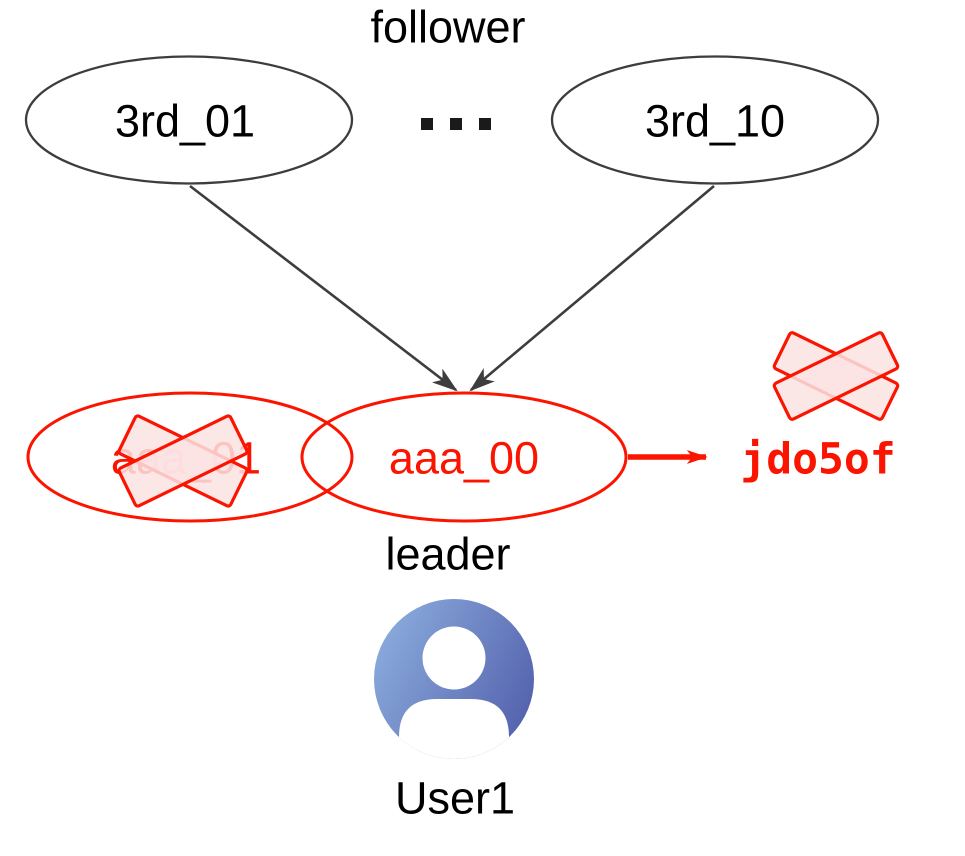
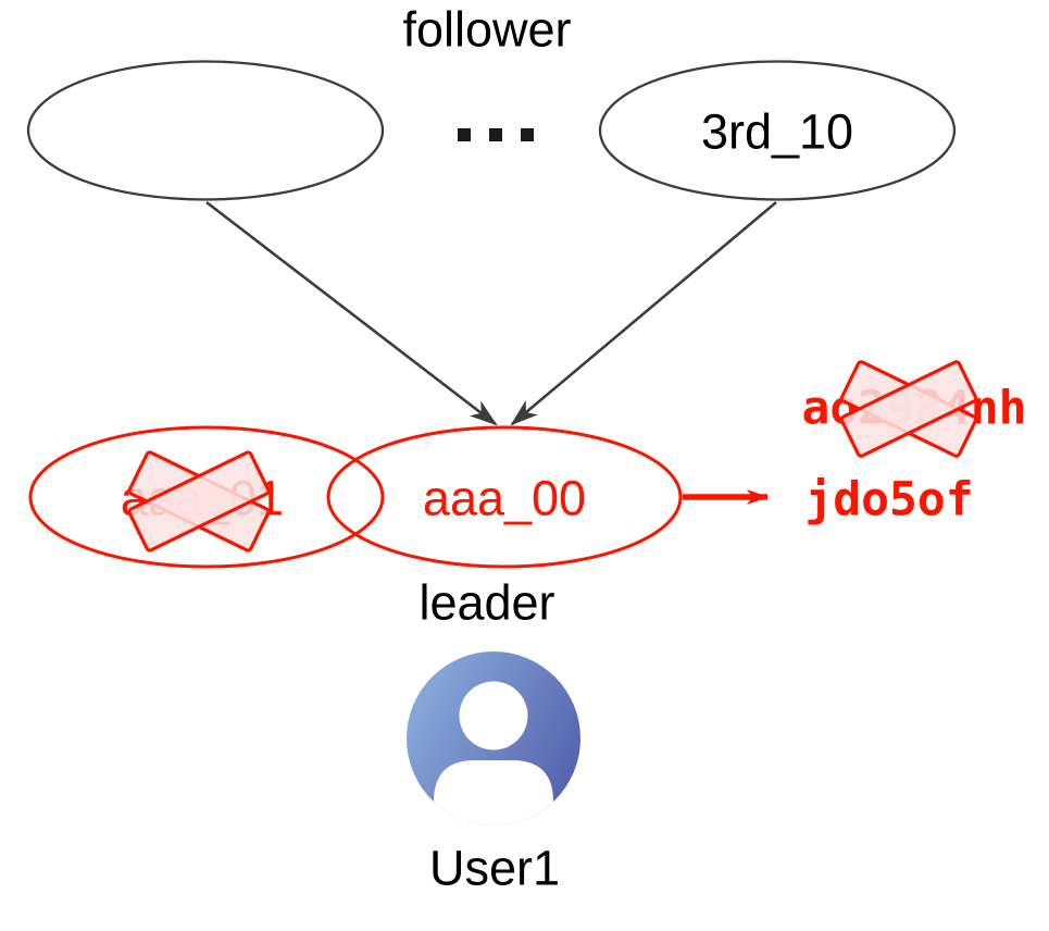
  follower
- 3rd_01
  3rd_10
  aaa_01
  aaa_00
  leader
+ ao2984nh
  jdo5of
  User1
